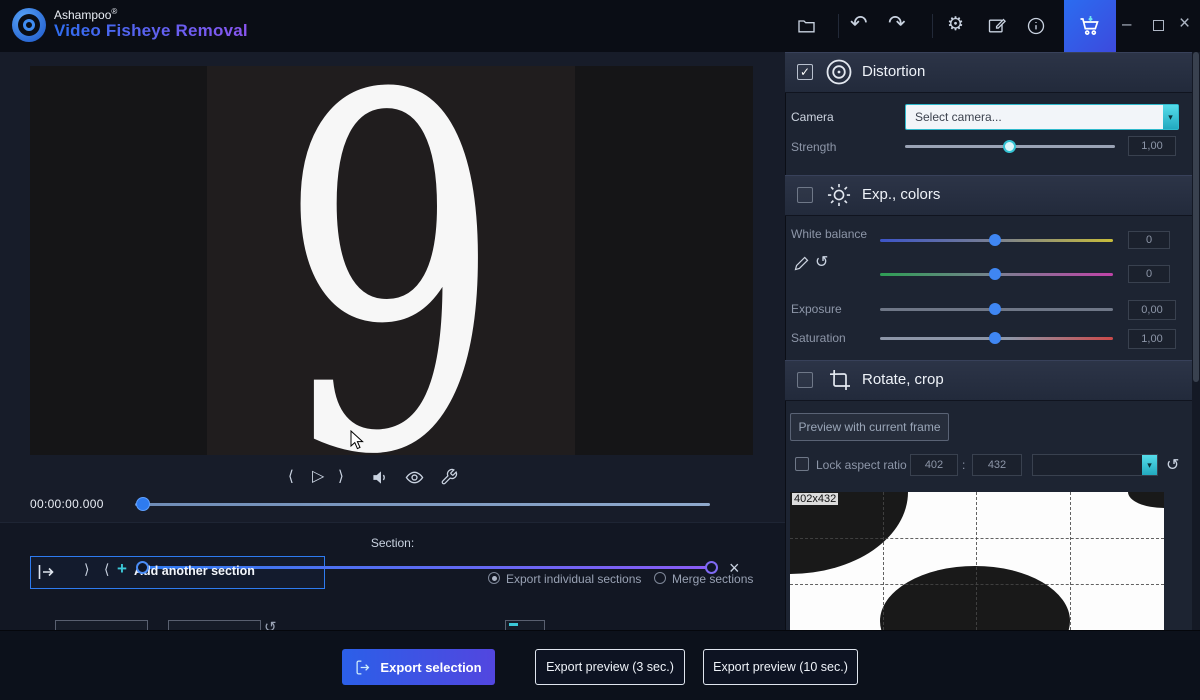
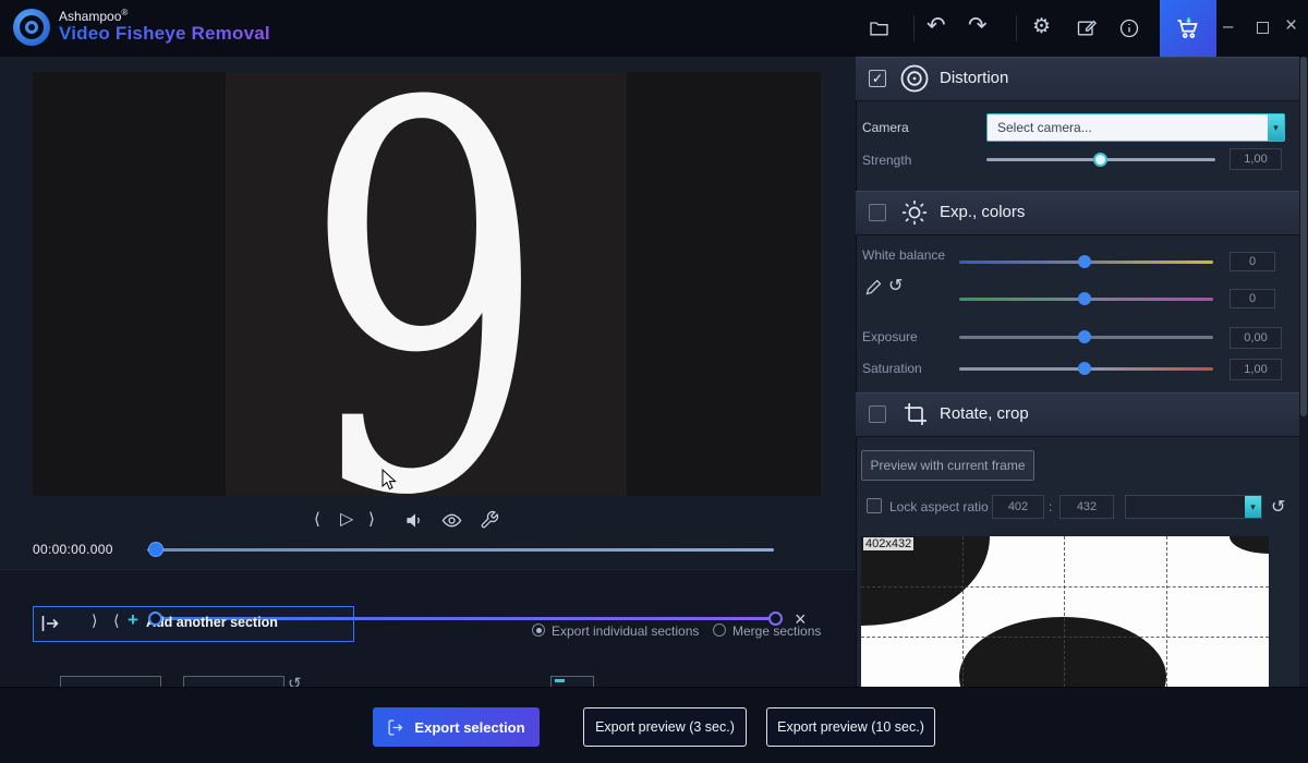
  Ashampoo®
  Video Fisheye Removal
  ↶
  ↷
  ⚙
  –
  ×
  9
  ⟨
  ▷
  ⟩
  00:00:00.000
- Section:
  ⟩
  ⟨
  +
  d another section
  ×
  Export individual sections
  Merge sections
  ↺
  ✓
  Distortion
  Camera
  Select camera...
  ▾
  Strength
  1,00
  Exp., colors
  White balance
  0
  ↺
  0
  Exposure
  0,00
  Saturation
  1,00
  Rotate, crop
  Preview with current frame
  Lock aspect ratio
  402
  :
  432
  ▾
  ↺
  402x432
  Export selection
  Export preview (3 sec.)
  Export preview (10 sec.)
